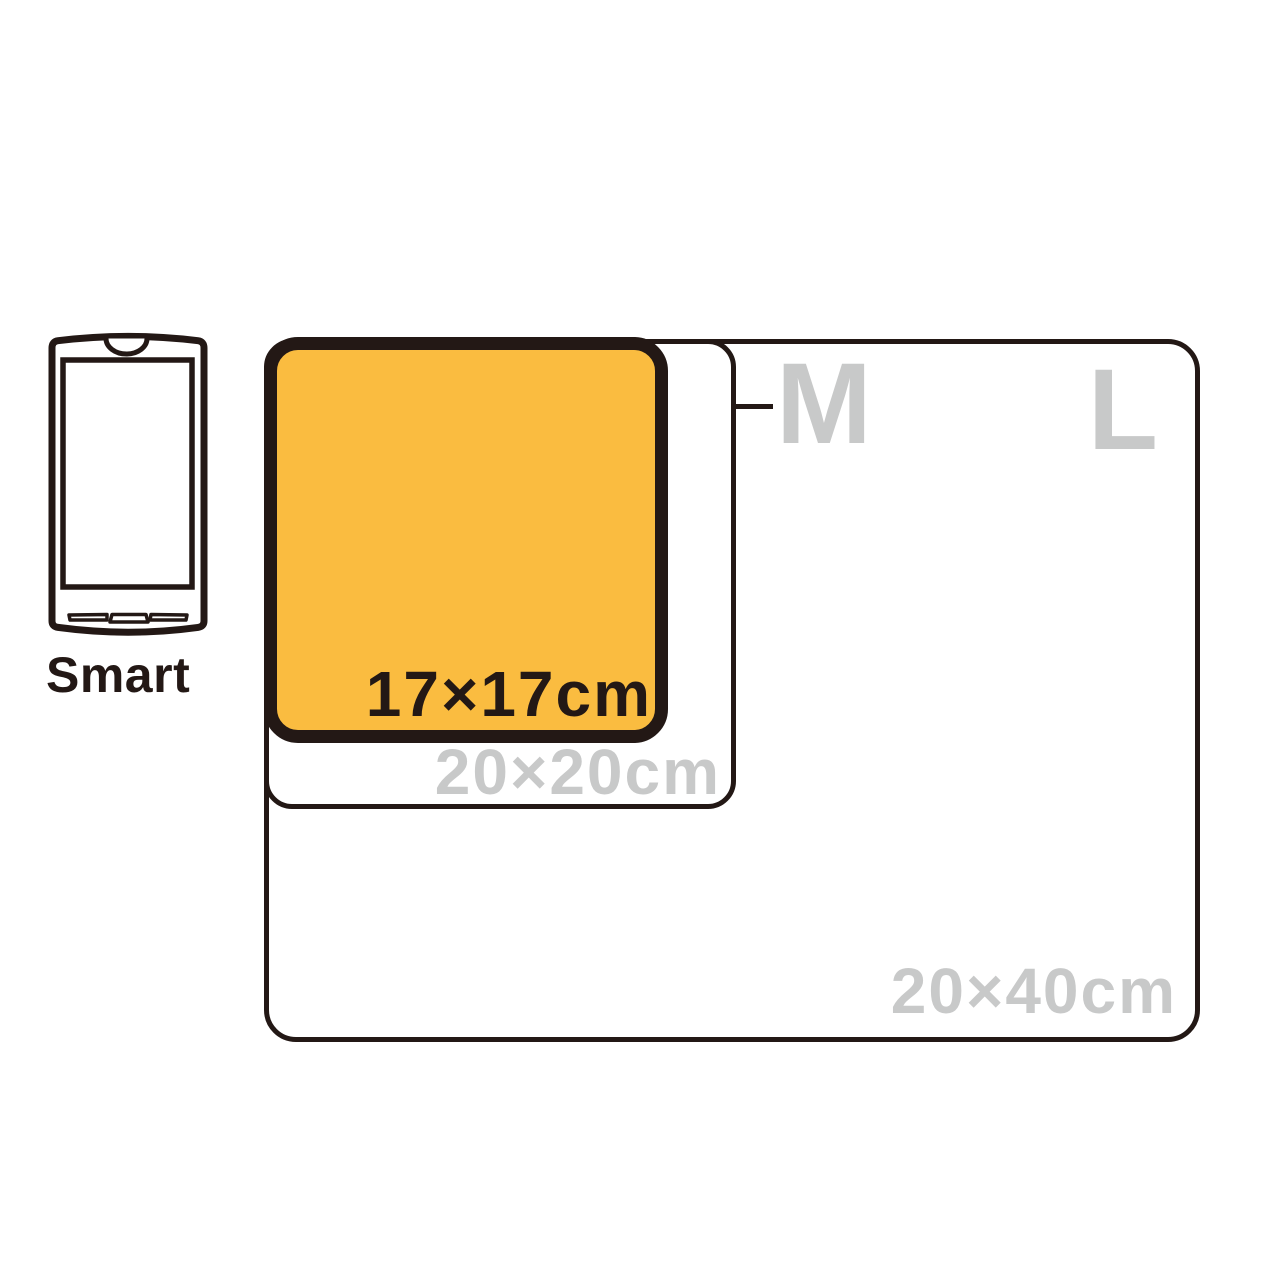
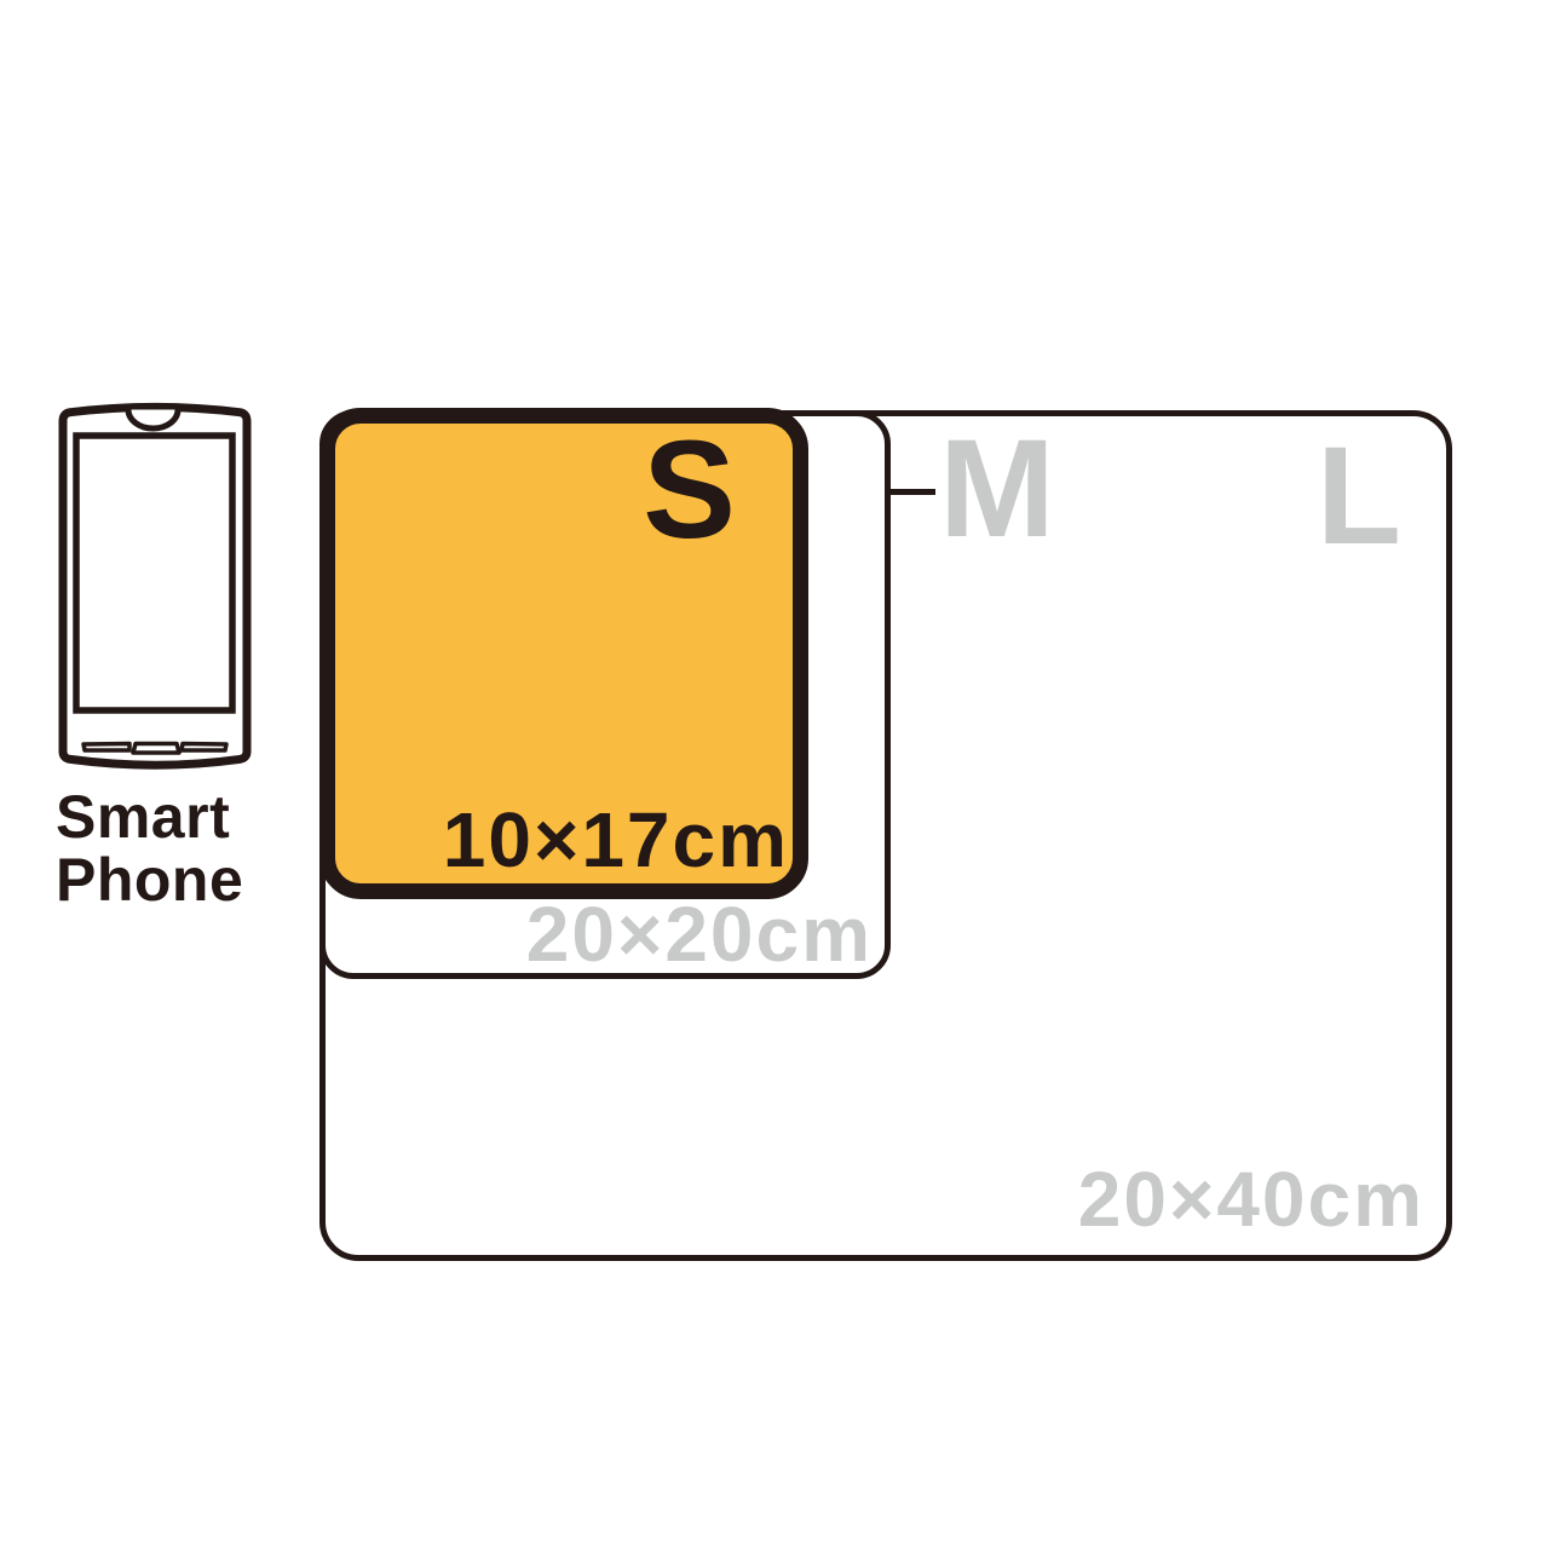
  Smart
+ Phone
  L
  20×40cm
  20×20cm
  M
+ S
- 17×17cm
+ 10×17cm
